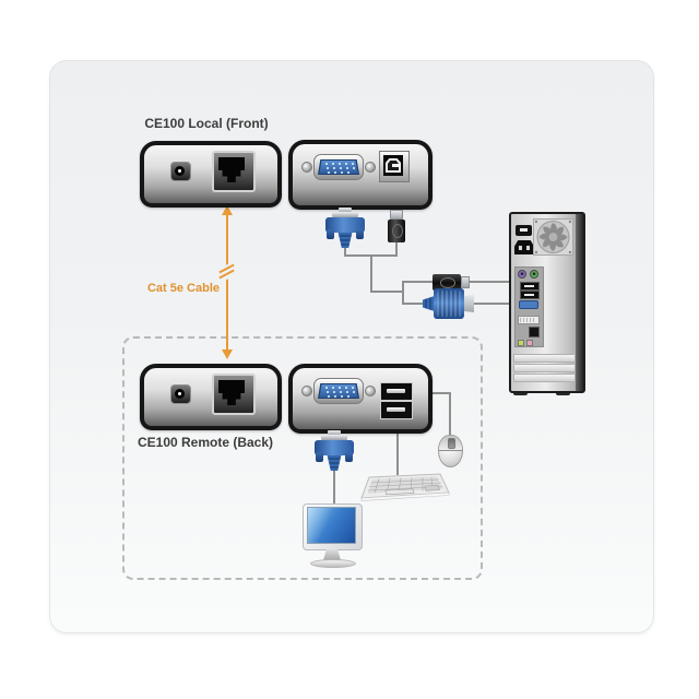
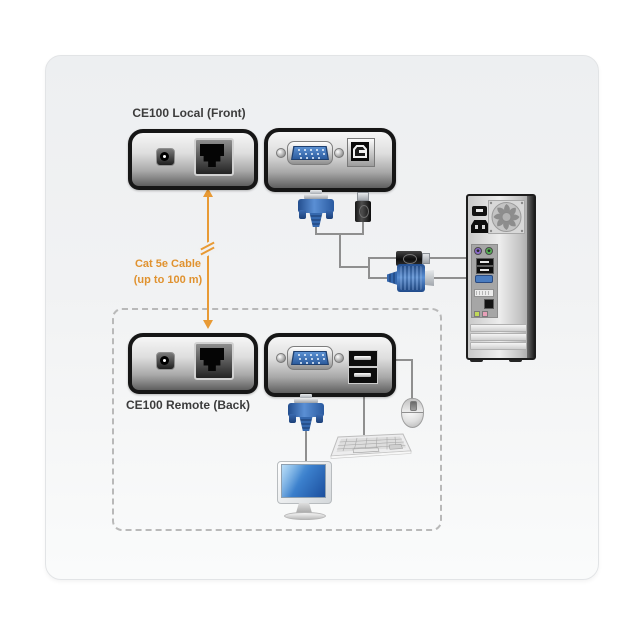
  CE100 Local (Front)
  CE100 Remote (Back)
  Cat 5e Cable
+ (up to 100 m)
